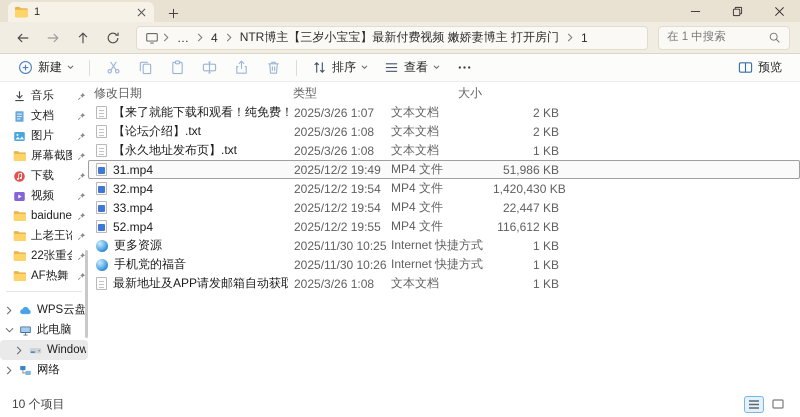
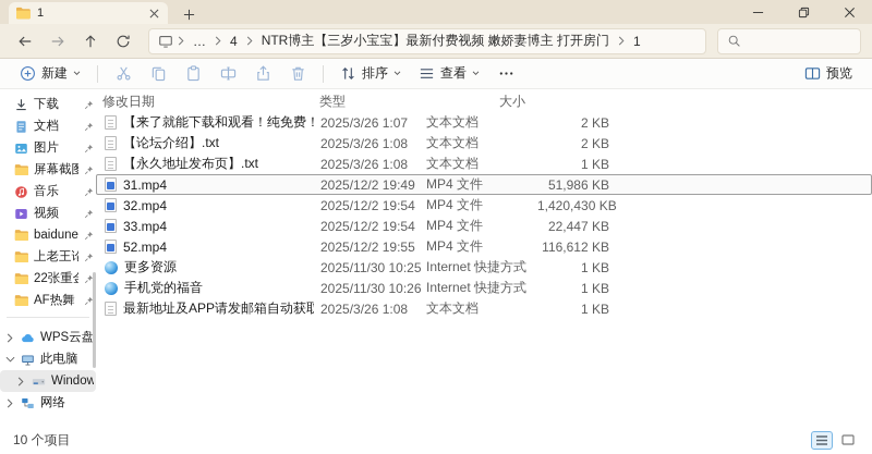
  1
  …
  4
  NTR博主【三岁小宝宝】最新付费视频 嫩娇妻博主 打开房门
  1
- 在 1 中搜索
  新建
  排序
  查看
  预览
- 音乐
+ 下载
  文档
  图片
  屏幕截图
- 下载
+ 音乐
  视频
  WPS云盘
  此电脑
  网络
  修改日期
  类型
  大小
  【来了就能下载和观看！纯免费！
  2025/3/26 1:07
  文本文档
  2 KB
  【论坛介绍】.txt
  2025/3/26 1:08
  文本文档
  2 KB
  【永久地址发布页】.txt
  2025/3/26 1:08
  文本文档
  1 KB
  31.mp4
  2025/12/2 19:49
  MP4 文件
  51,986 KB
  32.mp4
  2025/12/2 19:54
  MP4 文件
  1,420,430 KB
  33.mp4
  2025/12/2 19:54
  MP4 文件
  22,447 KB
  52.mp4
  2025/12/2 19:55
  MP4 文件
  116,612 KB
  更多资源
  2025/11/30 10:25
  Internet 快捷方式
  1 KB
  手机党的福音
  2025/11/30 10:26
  Internet 快捷方式
  1 KB
  2025/3/26 1:08
  文本文档
  1 KB
  10 个项目
